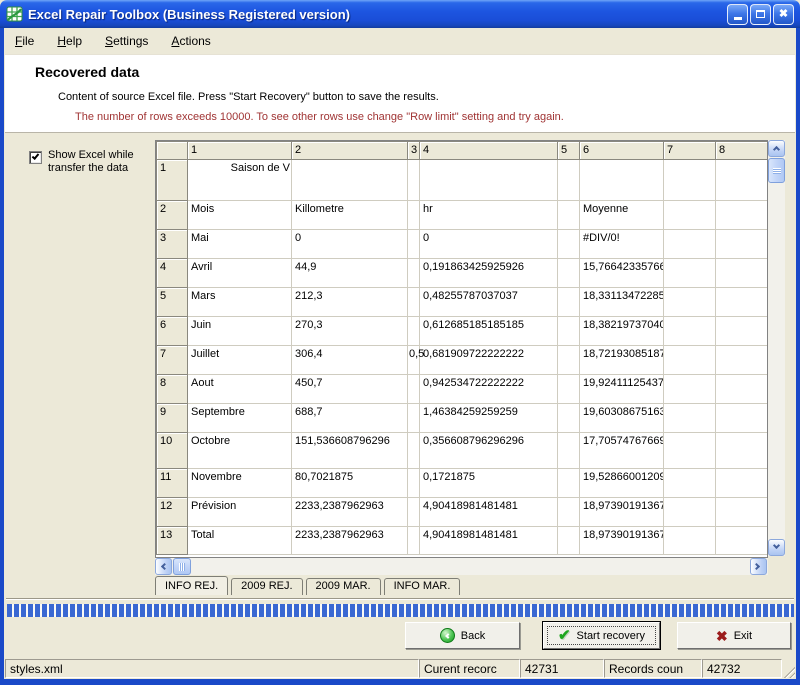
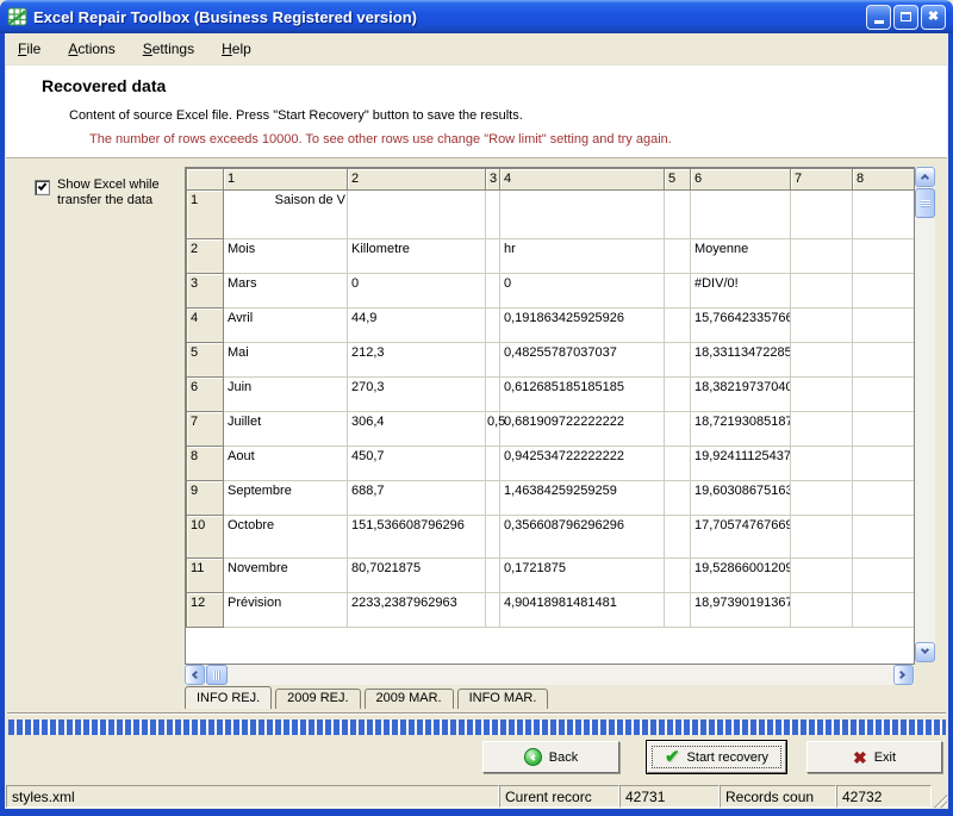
  Excel Repair Toolbox (Business Registered version)
  ✖
  File
- Help
+ Actions
  Settings
- Actions
+ Help
  Recovered data
  Content of source Excel file. Press "Start Recovery" button to save the results.
  The number of rows exceeds 10000. To see other rows use change "Row limit" setting and try again.
  Show Excel while transfer the data
  	1	2	3	4	5	6	7	8
  1	Saison de V
  2	Mois	Killometre		hr		Moyenne
- 3	Mai	0		0		#DIV/0!
+ 3	Mars	0		0		#DIV/0!
  4	Avril	44,9		0,191863425925926		15,76642335766
- 5	Mars	212,3		0,48255787037037		18,33113472285
+ 5	Mai	212,3		0,48255787037037		18,33113472285
  6	Juin	270,3		0,612685185185185		18,38219737040
  7	Juillet	306,4	0,5	0,681909722222222		18,72193085187
  8	Aout	450,7		0,942534722222222		19,92411125437
  9	Septembre	688,7		1,46384259259259		19,60308675163
  10	Octobre	151,536608796296		0,356608796296296		17,70574767669
  11	Novembre	80,7021875		0,1721875		19,52866001209
  12	Prévision	2233,2387962963		4,90418981481481		18,97390191367
- 13	Total	2233,2387962963		4,90418981481481		18,97390191367
  INFO REJ.
  2009 REJ.
  2009 MAR.
  INFO MAR.
  Back
  ✔
  Start recovery
  ✖
  Exit
  styles.xml
  Curent recorc
  42731
  Records coun
  42732
